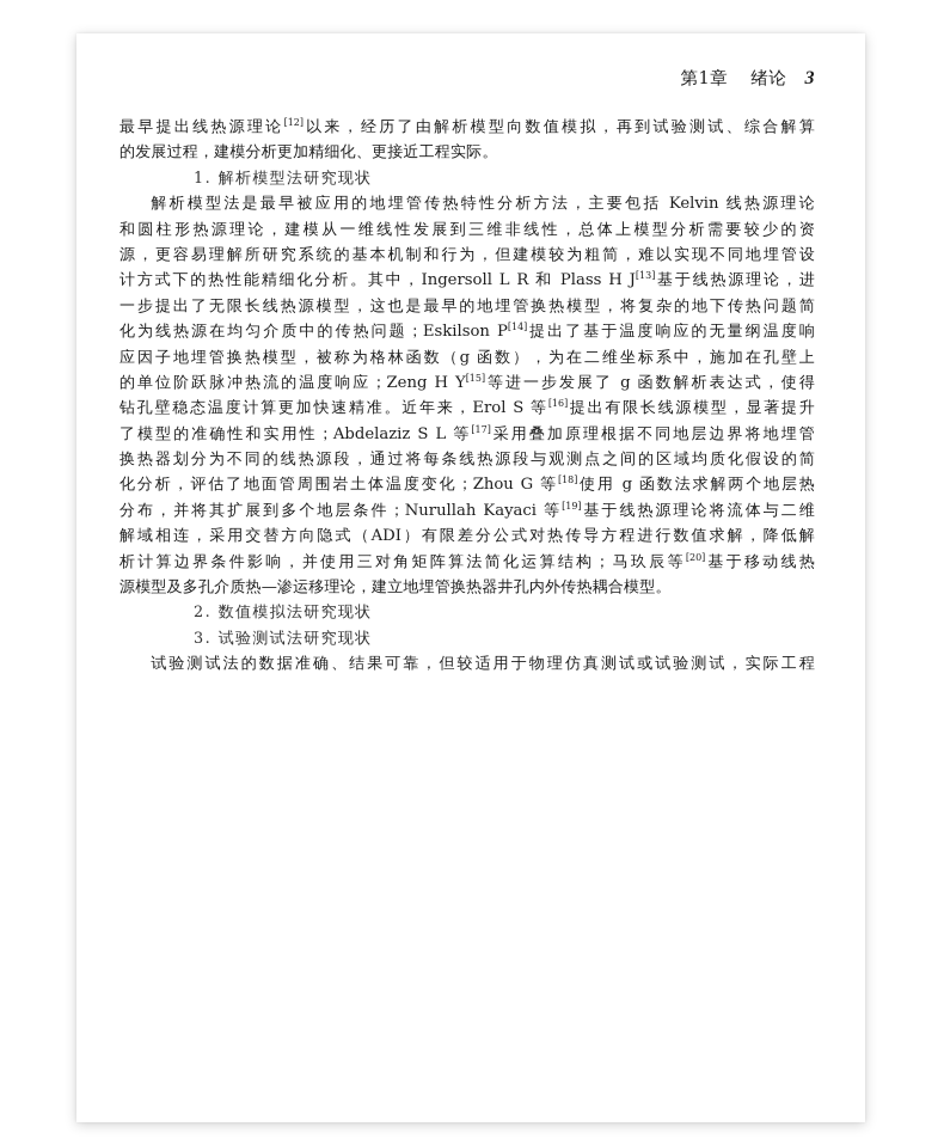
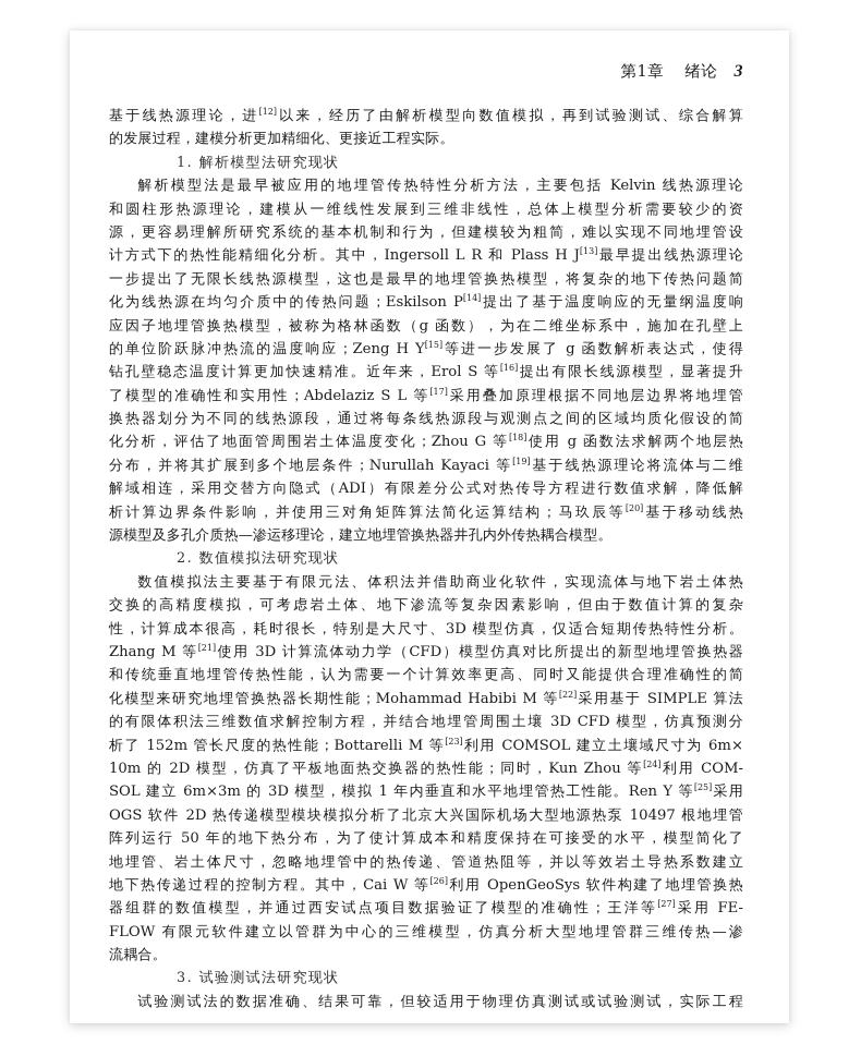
  第1章 绪论 3
- 最早提出线热源理论[12]以来，经历了由解析模型向数值模拟，再到试验测试、综合解算
+ 基于线热源理论，进[12]以来，经历了由解析模型向数值模拟，再到试验测试、综合解算
  的发展过程，建模分析更加精细化、更接近工程实际。
  1. 解析模型法研究现状
  解析模型法是最早被应用的地埋管传热特性分析方法，主要包括 Kelvin 线热源理论
  和圆柱形热源理论，建模从一维线性发展到三维非线性，总体上模型分析需要较少的资
  源，更容易理解所研究系统的基本机制和行为，但建模较为粗简，难以实现不同地埋管设
- 计方式下的热性能精细化分析。其中，Ingersoll L R 和 Plass H J[13]基于线热源理论，进
+ 计方式下的热性能精细化分析。其中，Ingersoll L R 和 Plass H J[13]最早提出线热源理论
  一步提出了无限长线热源模型，这也是最早的地埋管换热模型，将复杂的地下传热问题简
  化为线热源在均匀介质中的传热问题；Eskilson P[14]提出了基于温度响应的无量纲温度响
  应因子地埋管换热模型，被称为格林函数（g 函数），为在二维坐标系中，施加在孔壁上
  的单位阶跃脉冲热流的温度响应；Zeng H Y[15]等进一步发展了 g 函数解析表达式，使得
  钻孔壁稳态温度计算更加快速精准。近年来，Erol S 等[16]提出有限长线源模型，显著提升
  了模型的准确性和实用性；Abdelaziz S L 等[17]采用叠加原理根据不同地层边界将地埋管
  换热器划分为不同的线热源段，通过将每条线热源段与观测点之间的区域均质化假设的简
  化分析，评估了地面管周围岩土体温度变化；Zhou G 等[18]使用 g 函数法求解两个地层热
  分布，并将其扩展到多个地层条件；Nurullah Kayaci 等[19]基于线热源理论将流体与二维
  解域相连，采用交替方向隐式（ADI）有限差分公式对热传导方程进行数值求解，降低解
  析计算边界条件影响，并使用三对角矩阵算法简化运算结构；马玖辰等[20]基于移动线热
  源模型及多孔介质热—渗运移理论，建立地埋管换热器井孔内外传热耦合模型。
  2. 数值模拟法研究现状
+ 数值模拟法主要基于有限元法、体积法并借助商业化软件，实现流体与地下岩土体热
+ 交换的高精度模拟，可考虑岩土体、地下渗流等复杂因素影响，但由于数值计算的复杂
+ 性，计算成本很高，耗时很长，特别是大尺寸、3D 模型仿真，仅适合短期传热特性分析。
+ Zhang M 等[21]使用 3D 计算流体动力学（CFD）模型仿真对比所提出的新型地埋管换热器
+ 和传统垂直地埋管传热性能，认为需要一个计算效率更高、同时又能提供合理准确性的简
+ 化模型来研究地埋管换热器长期性能；Mohammad Habibi M 等[22]采用基于 SIMPLE 算法
+ 的有限体积法三维数值求解控制方程，并结合地埋管周围土壤 3D CFD 模型，仿真预测分
+ 析了 152m 管长尺度的热性能；Bottarelli M 等[23]利用 COMSOL 建立土壤域尺寸为 6m×
+ 10m 的 2D 模型，仿真了平板地面热交换器的热性能；同时，Kun Zhou 等[24]利用 COM-
+ SOL 建立 6m×3m 的 3D 模型，模拟 1 年内垂直和水平地埋管热工性能。Ren Y 等[25]采用
+ OGS 软件 2D 热传递模型模块模拟分析了北京大兴国际机场大型地源热泵 10497 根地埋管
+ 阵列运行 50 年的地下热分布，为了使计算成本和精度保持在可接受的水平，模型简化了
+ 地埋管、岩土体尺寸，忽略地埋管中的热传递、管道热阻等，并以等效岩土导热系数建立
+ 地下热传递过程的控制方程。其中，Cai W 等[26]利用 OpenGeoSys 软件构建了地埋管换热
+ 器组群的数值模型，并通过西安试点项目数据验证了模型的准确性；王洋等[27]采用 FE-
+ FLOW 有限元软件建立以管群为中心的三维模型，仿真分析大型地埋管群三维传热—渗
+ 流耦合。
  3. 试验测试法研究现状
  试验测试法的数据准确、结果可靠，但较适用于物理仿真测试或试验测试，实际工程
